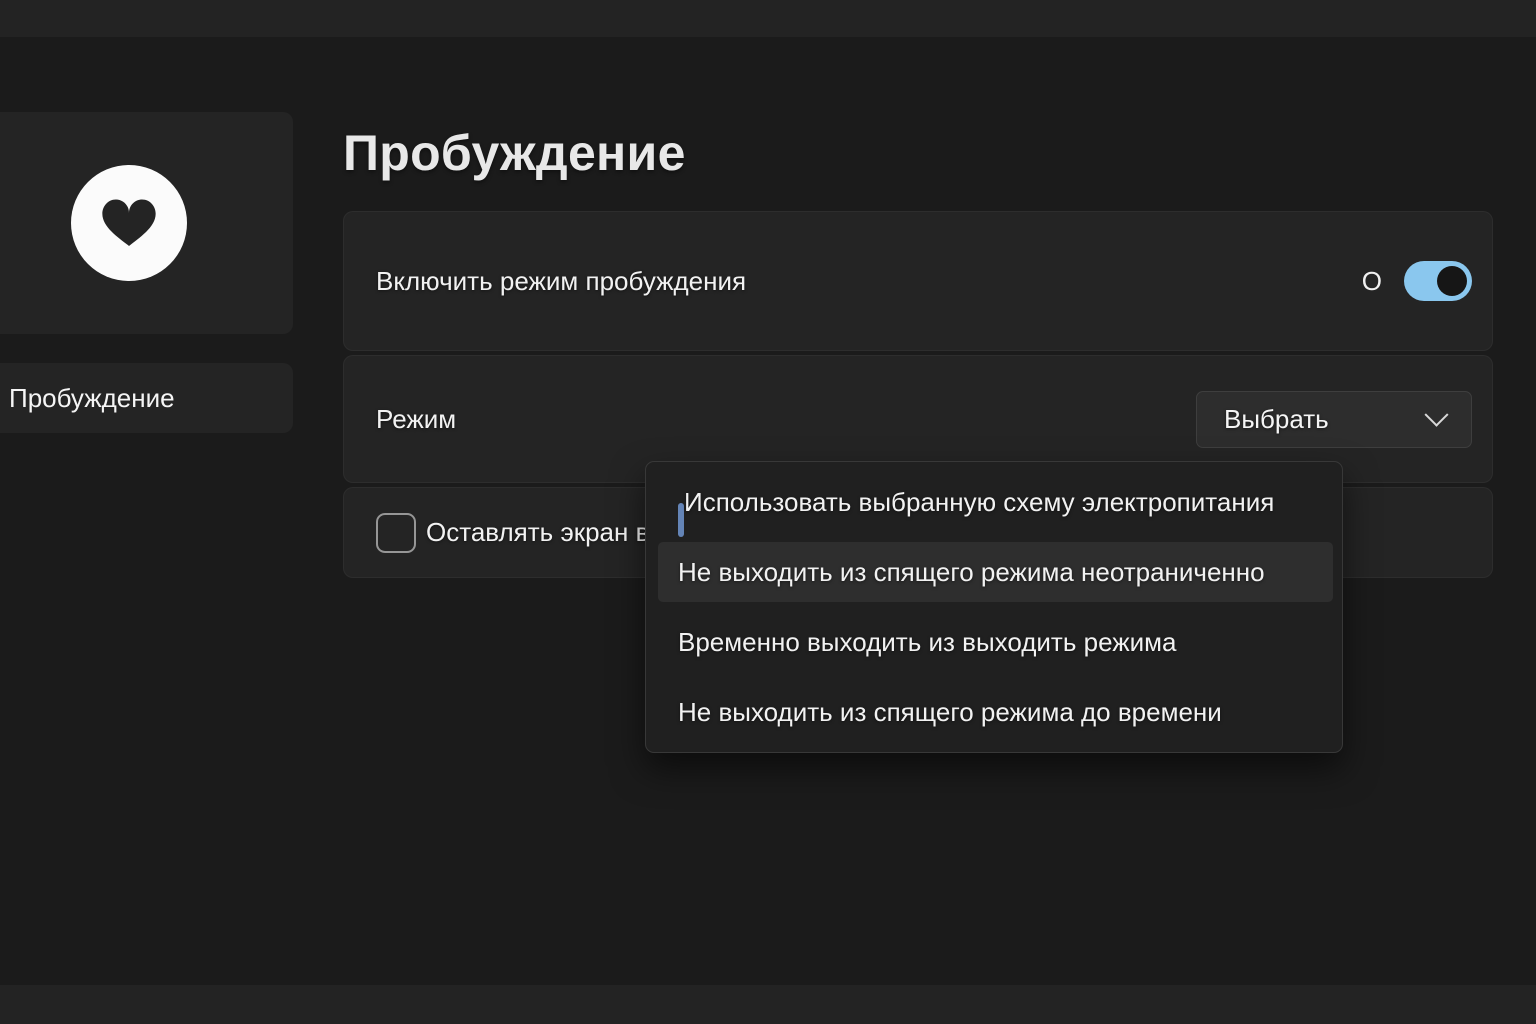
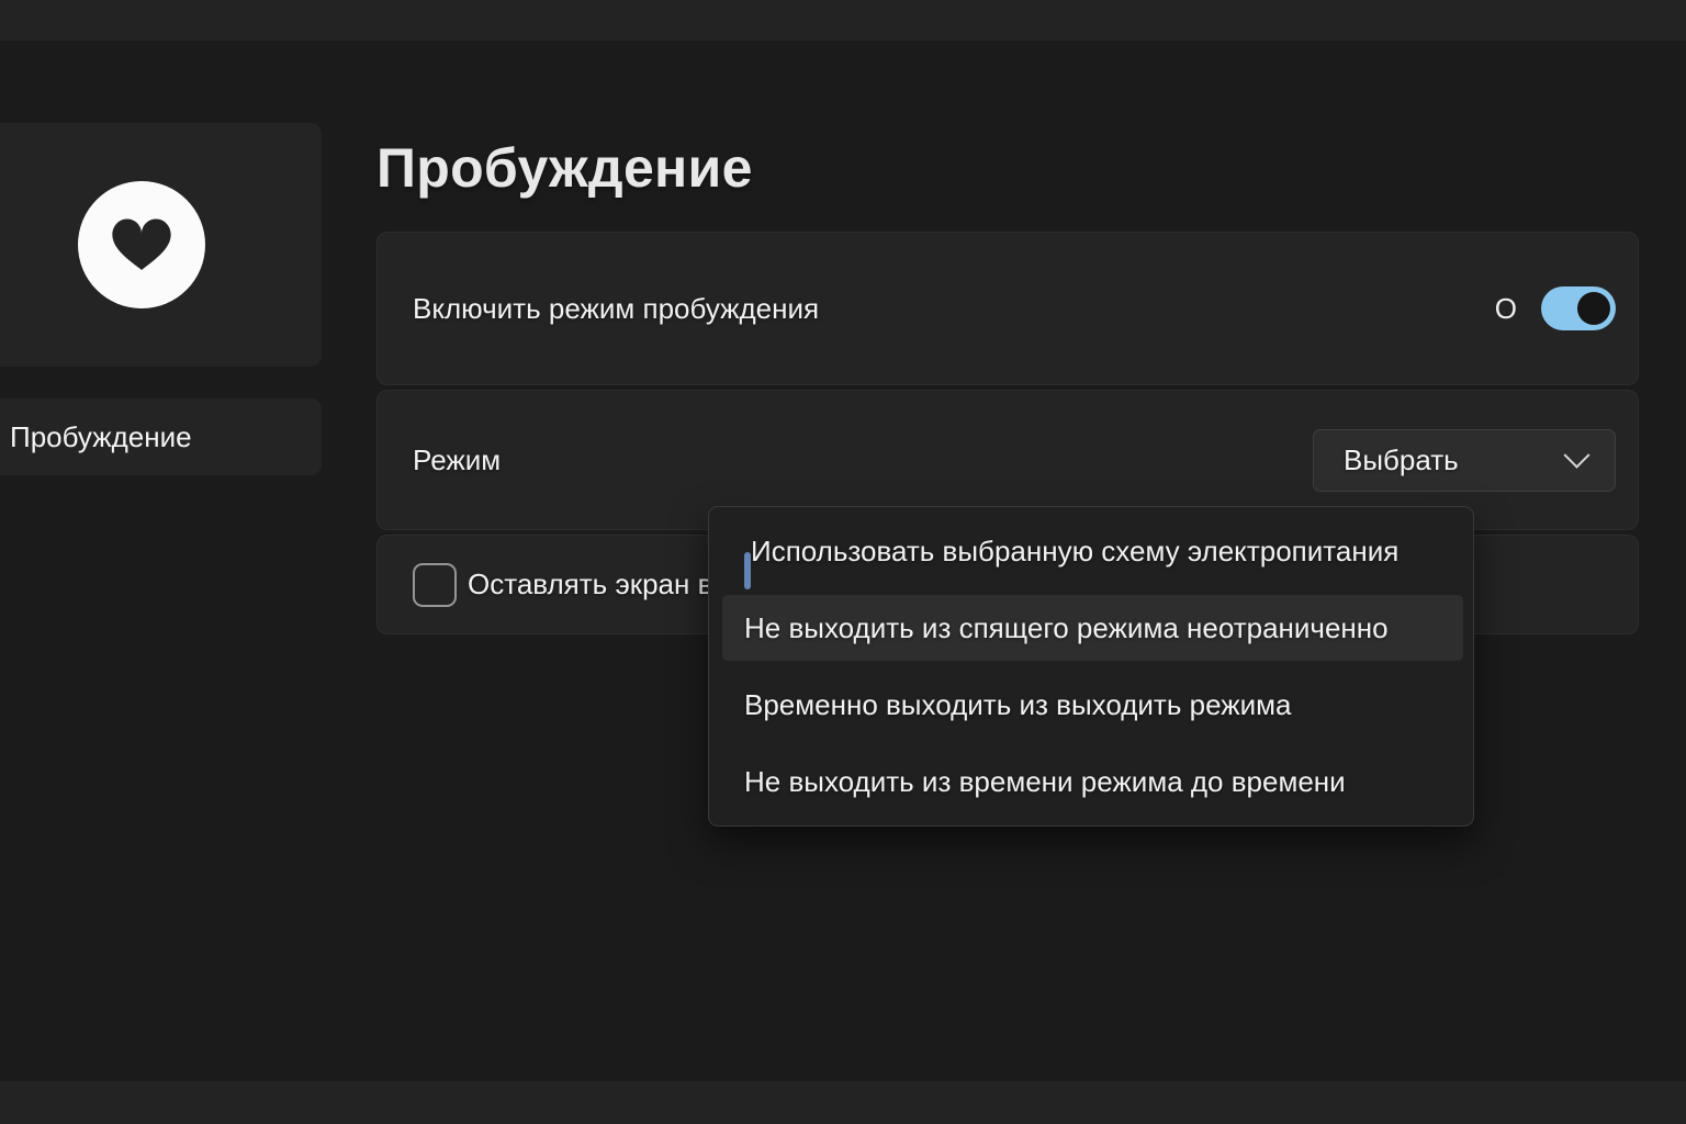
  Пробуждение
  Пробуждение
  Включить режим пробуждения
  О
  Режим
  Выбрать
  Оставлять экран в
  Использовать выбранную схему электропитания
  Не выходить из спящего режима неотраниченно
  Временно выходить из выходить режима
- Не выходить из спящего режима до времени
+ Не выходить из времени режима до времени
